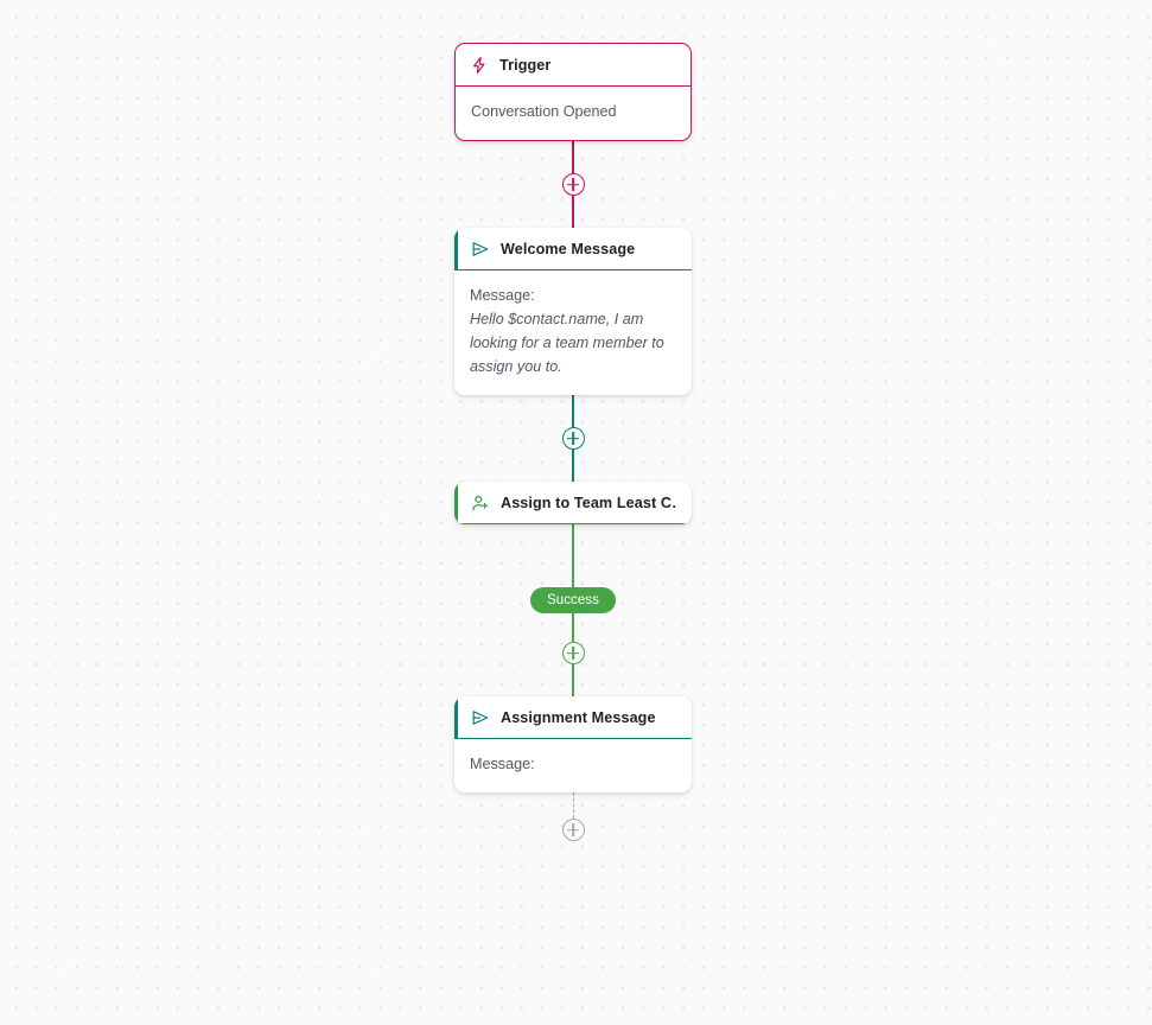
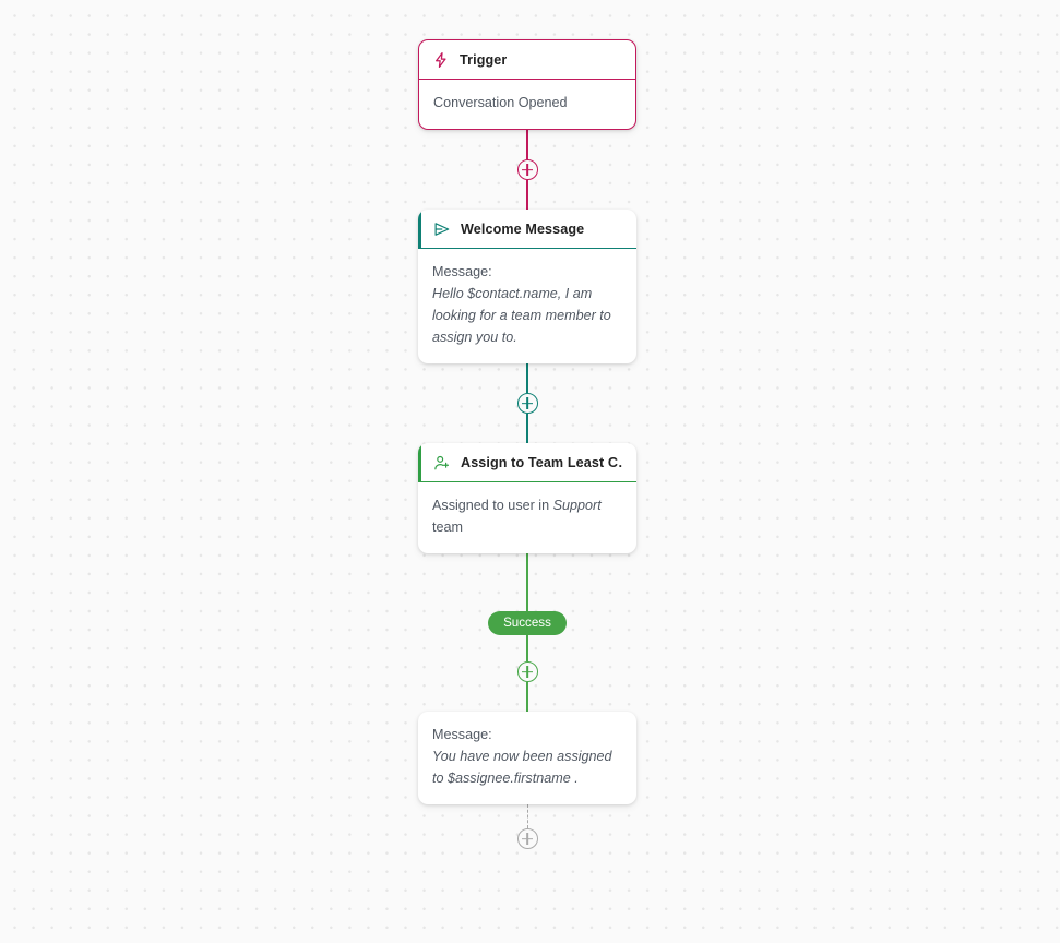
  Trigger
  Conversation Opened
  Welcome Message
  Message:
  Hello $contact.name, I am looking for a team member to assign you to.
  Assign to Team Least C
+ Assigned to user in Support team
  Success
- Assignment Message
  Message:
+ You have now been assigned to $assignee.firstname .
